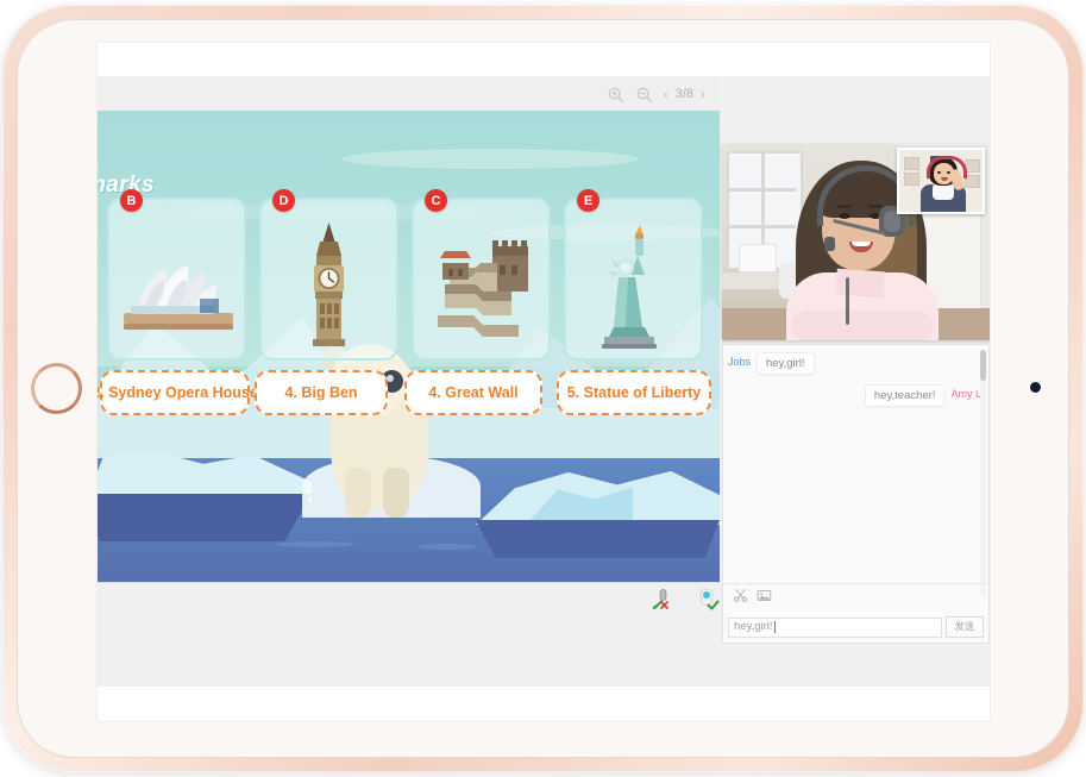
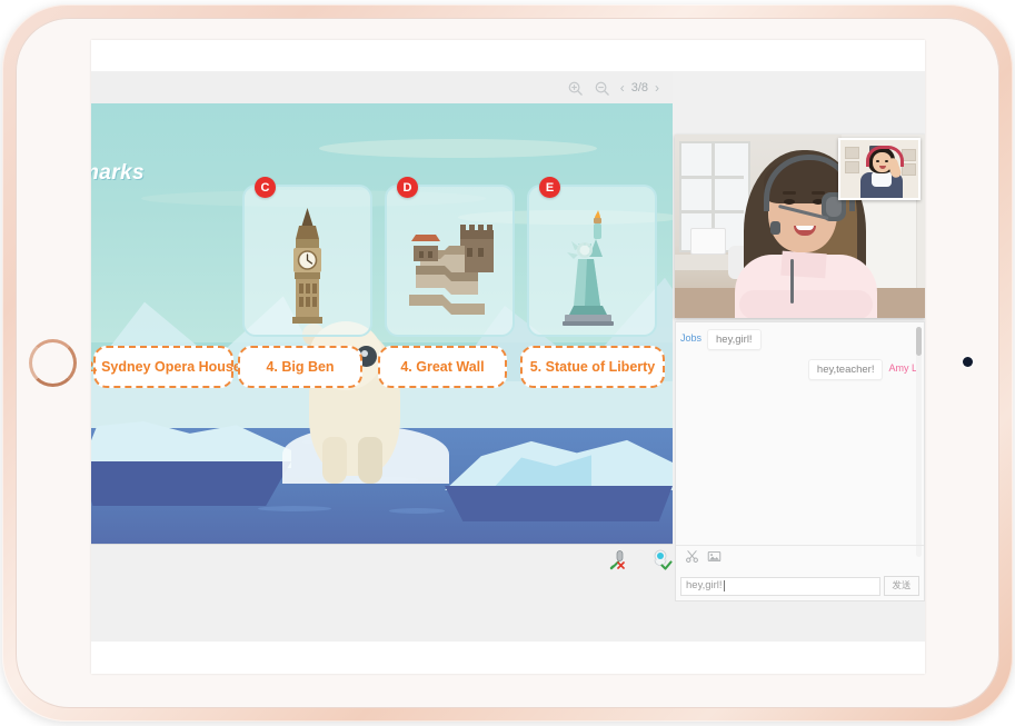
  ‹
  3/8
  ›
- B
  . Sydney Opera Hous
- D
+ C
  4. Big Ben
- C
+ D
  4. Great Wall
  E
  5. Statue of Liberty
  Jobs
  hey,girl!
  hey,teacher!
  Amy L
  hey,girl!
  发送
